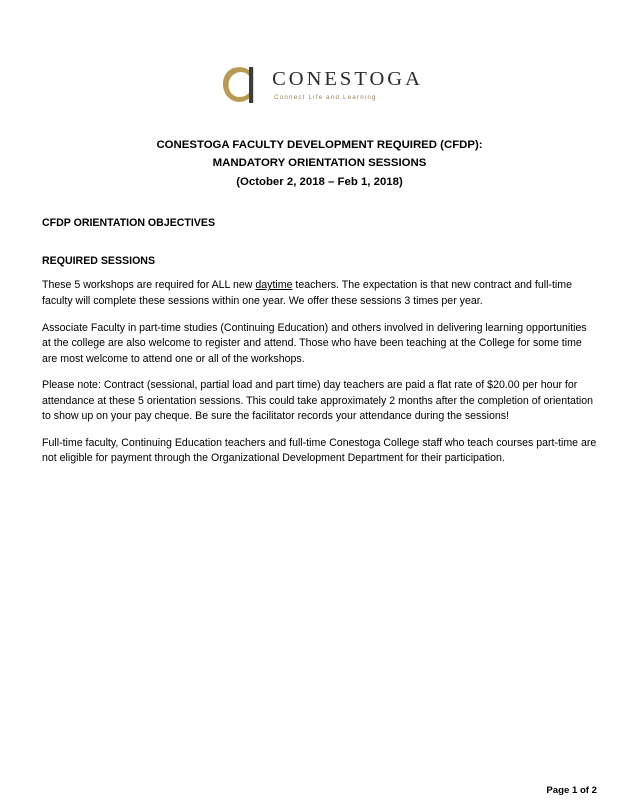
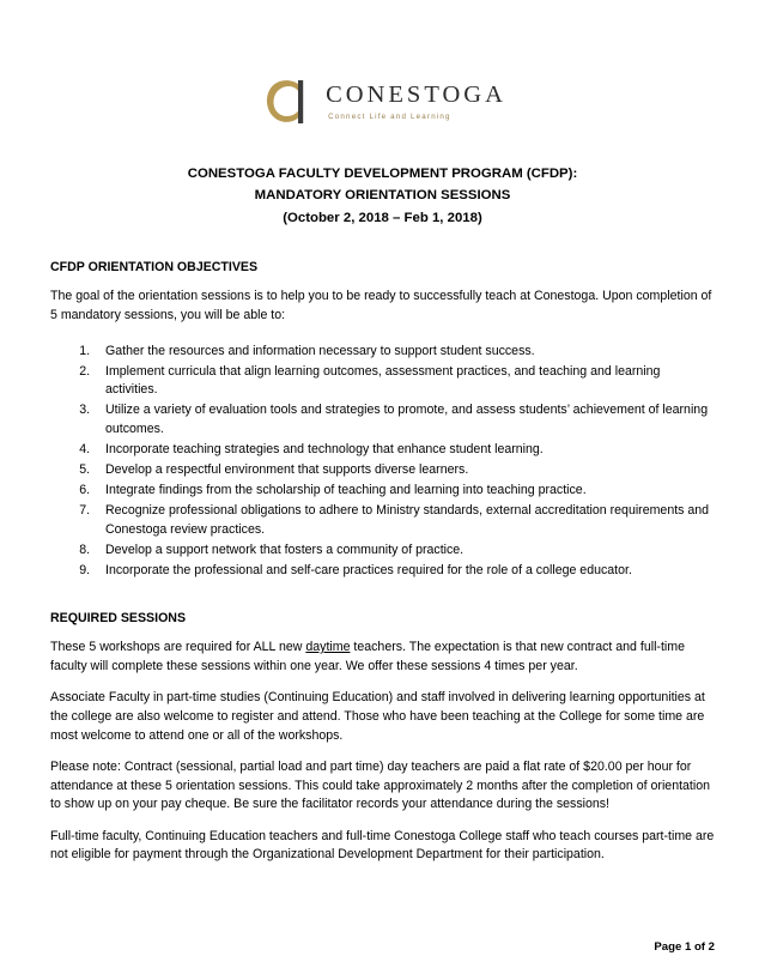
  CONESTOGA
- CONESTOGA FACULTY DEVELOPMENT REQUIRED (CFDP):
+ CONESTOGA FACULTY DEVELOPMENT PROGRAM (CFDP):
  MANDATORY ORIENTATION SESSIONS
  (October 2, 2018 – Feb 1, 2018)
  CFDP ORIENTATION OBJECTIVES
+ The goal of the orientation sessions is to help you to be ready to successfully teach at Conestoga. Upon completion of 5 mandatory sessions, you will be able to:
+ Gather the resources and information necessary to support student success.
+ Implement curricula that align learning outcomes, assessment practices, and teaching and learning activities.
+ Utilize a variety of evaluation tools and strategies to promote, and assess students’ achievement of learning outcomes.
+ Incorporate teaching strategies and technology that enhance student learning.
+ Develop a respectful environment that supports diverse learners.
+ Integrate findings from the scholarship of teaching and learning into teaching practice.
+ Recognize professional obligations to adhere to Ministry standards, external accreditation requirements and Conestoga review practices.
+ Develop a support network that fosters a community of practice.
+ Incorporate the professional and self-care practices required for the role of a college educator.
  REQUIRED SESSIONS
- These 5 workshops are required for ALL new daytime teachers. The expectation is that new contract and full-time faculty will complete these sessions within one year. We offer these sessions 3 times per year.
+ These 5 workshops are required for ALL new daytime teachers. The expectation is that new contract and full-time faculty will complete these sessions within one year. We offer these sessions 4 times per year.
- Associate Faculty in part-time studies (Continuing Education) and others involved in delivering learning opportunities at the college are also welcome to register and attend. Those who have been teaching at the College for some time are most welcome to attend one or all of the workshops.
+ Associate Faculty in part-time studies (Continuing Education) and staff involved in delivering learning opportunities at the college are also welcome to register and attend. Those who have been teaching at the College for some time are most welcome to attend one or all of the workshops.
  Please note: Contract (sessional, partial load and part time) day teachers are paid a flat rate of $20.00 per hour for attendance at these 5 orientation sessions. This could take approximately 2 months after the completion of orientation to show up on your pay cheque. Be sure the facilitator records your attendance during the sessions!
  Full-time faculty, Continuing Education teachers and full-time Conestoga College staff who teach courses part-time are not eligible for payment through the Organizational Development Department for their participation.
  Page 1 of 2
